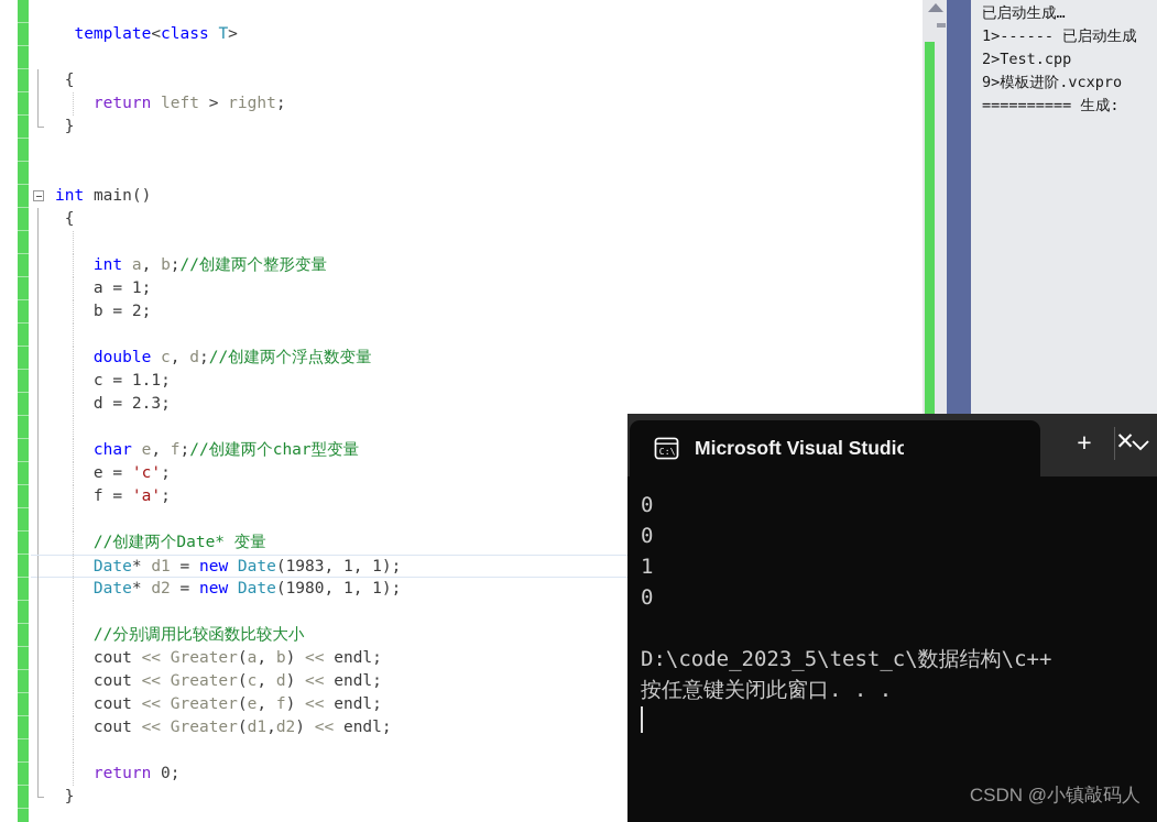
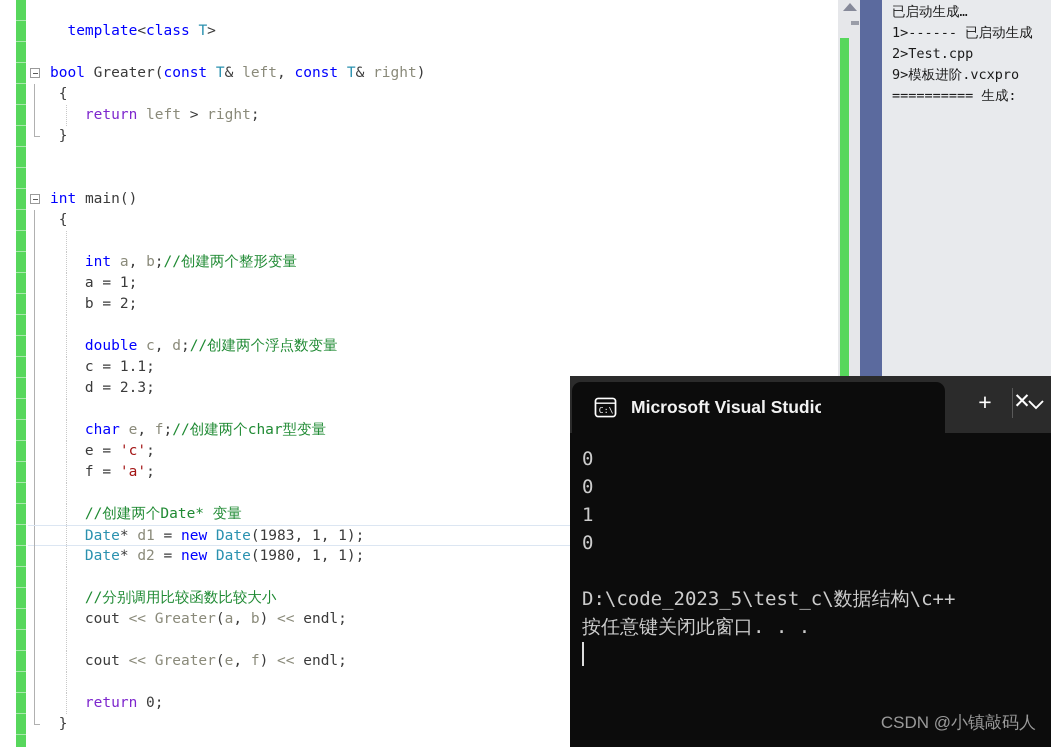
  template<class T>
+ bool Greater(const T& left, const T& right)
  {
  return left > right;
  }
  int main()
  {
  int a, b;//创建两个整形变量
  a = 1;
  b = 2;
  double c, d;//创建两个浮点数变量
  c = 1.1;
  d = 2.3;
  char e, f;//创建两个char型变量
  e = 'c';
  f = 'a';
  //创建两个Date* 变量
  Date* d1 = new Date(1983, 1, 1);
  Date* d2 = new Date(1980, 1, 1);
  //分别调用比较函数比较大小
  cout << Greater(a, b) << endl;
- cout << Greater(c, d) << endl;
  cout << Greater(e, f) << endl;
- cout << Greater(d1,d2) << endl;
  return 0;
  }
  已启动生成…
  1>------ 已启动生成
  2>Test.cpp
  9>模板进阶.vcxpro
  ========== 生成:
  C:\
  Microsoft Visual Studio
  ✕
  +
  0
  0
  1
  0
  D:\code_2023_5\test_c\数据结构\c++
  按任意键关闭此窗口. . .
  CSDN @小镇敲码人
